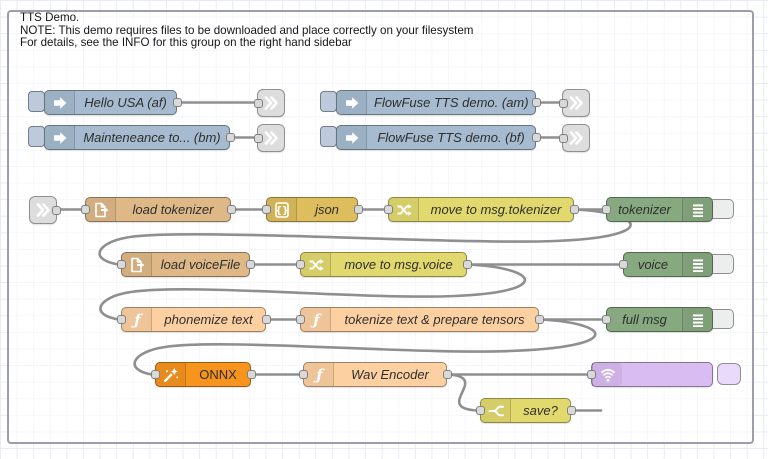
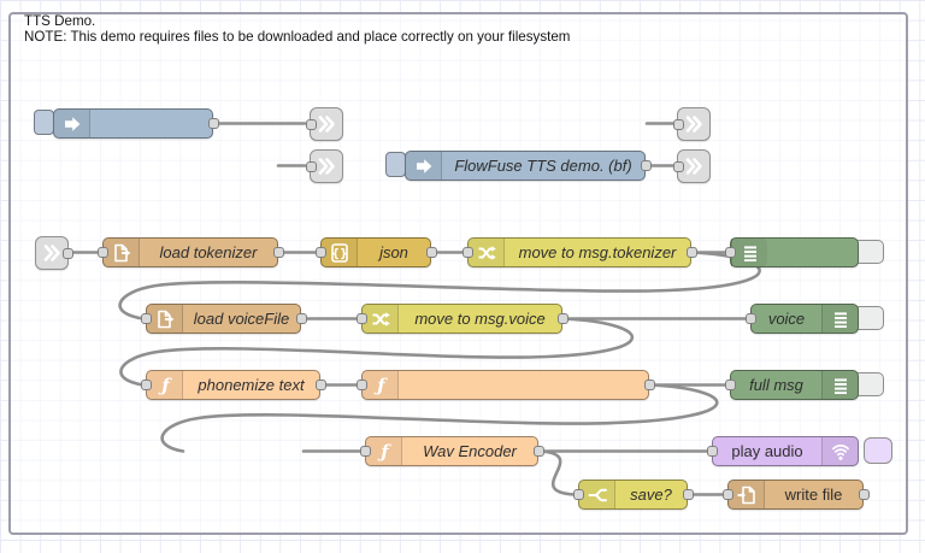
  TTS Demo.
  NOTE: This demo requires files to be downloaded and place correctly on your filesystem
- For details, see the INFO for this group on the right hand sidebar
- Hello USA (af)
- Mainteneance to... (bm)
- FlowFuse TTS demo. (am)
  FlowFuse TTS demo. (bf)
  load tokenizer
  {}
  json
  move to msg.tokenizer
- tokenizer
  load voiceFile
  move to msg.voice
  voice
  ƒ
  phonemize text
  ƒ
- tokenize text & prepare tensors
  full msg
- ONNX
  ƒ
  Wav Encoder
+ play audio
  save?
+ write file
